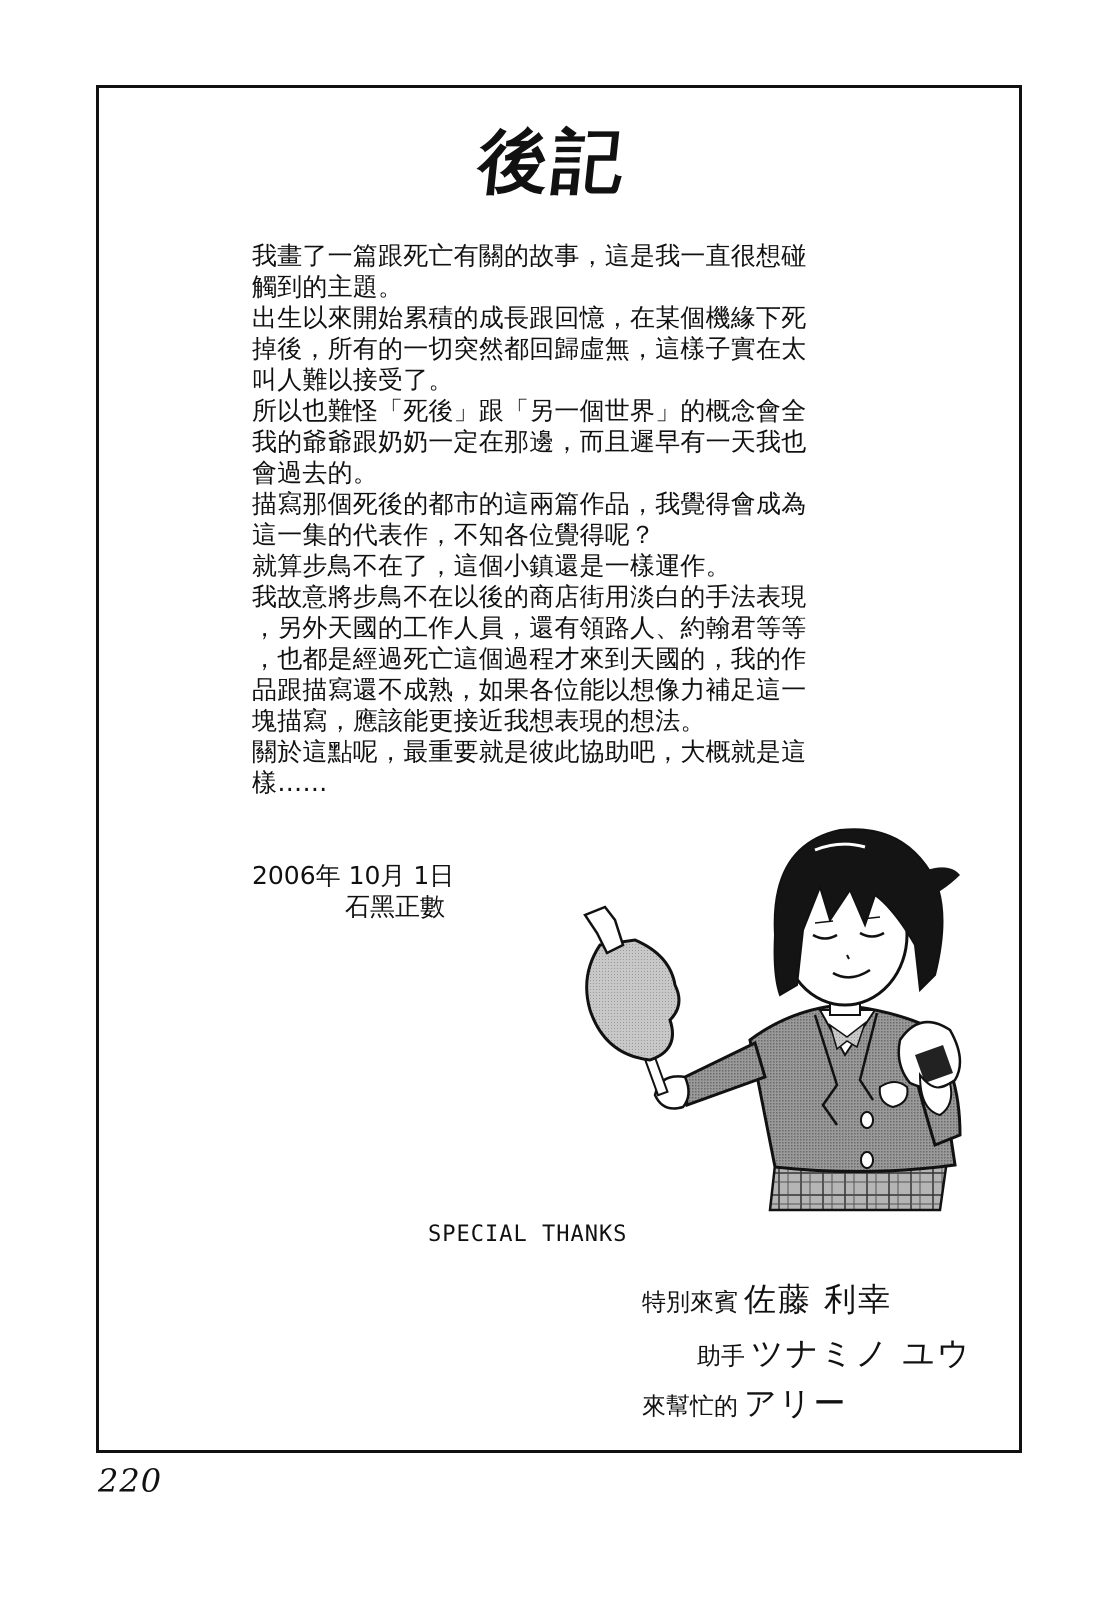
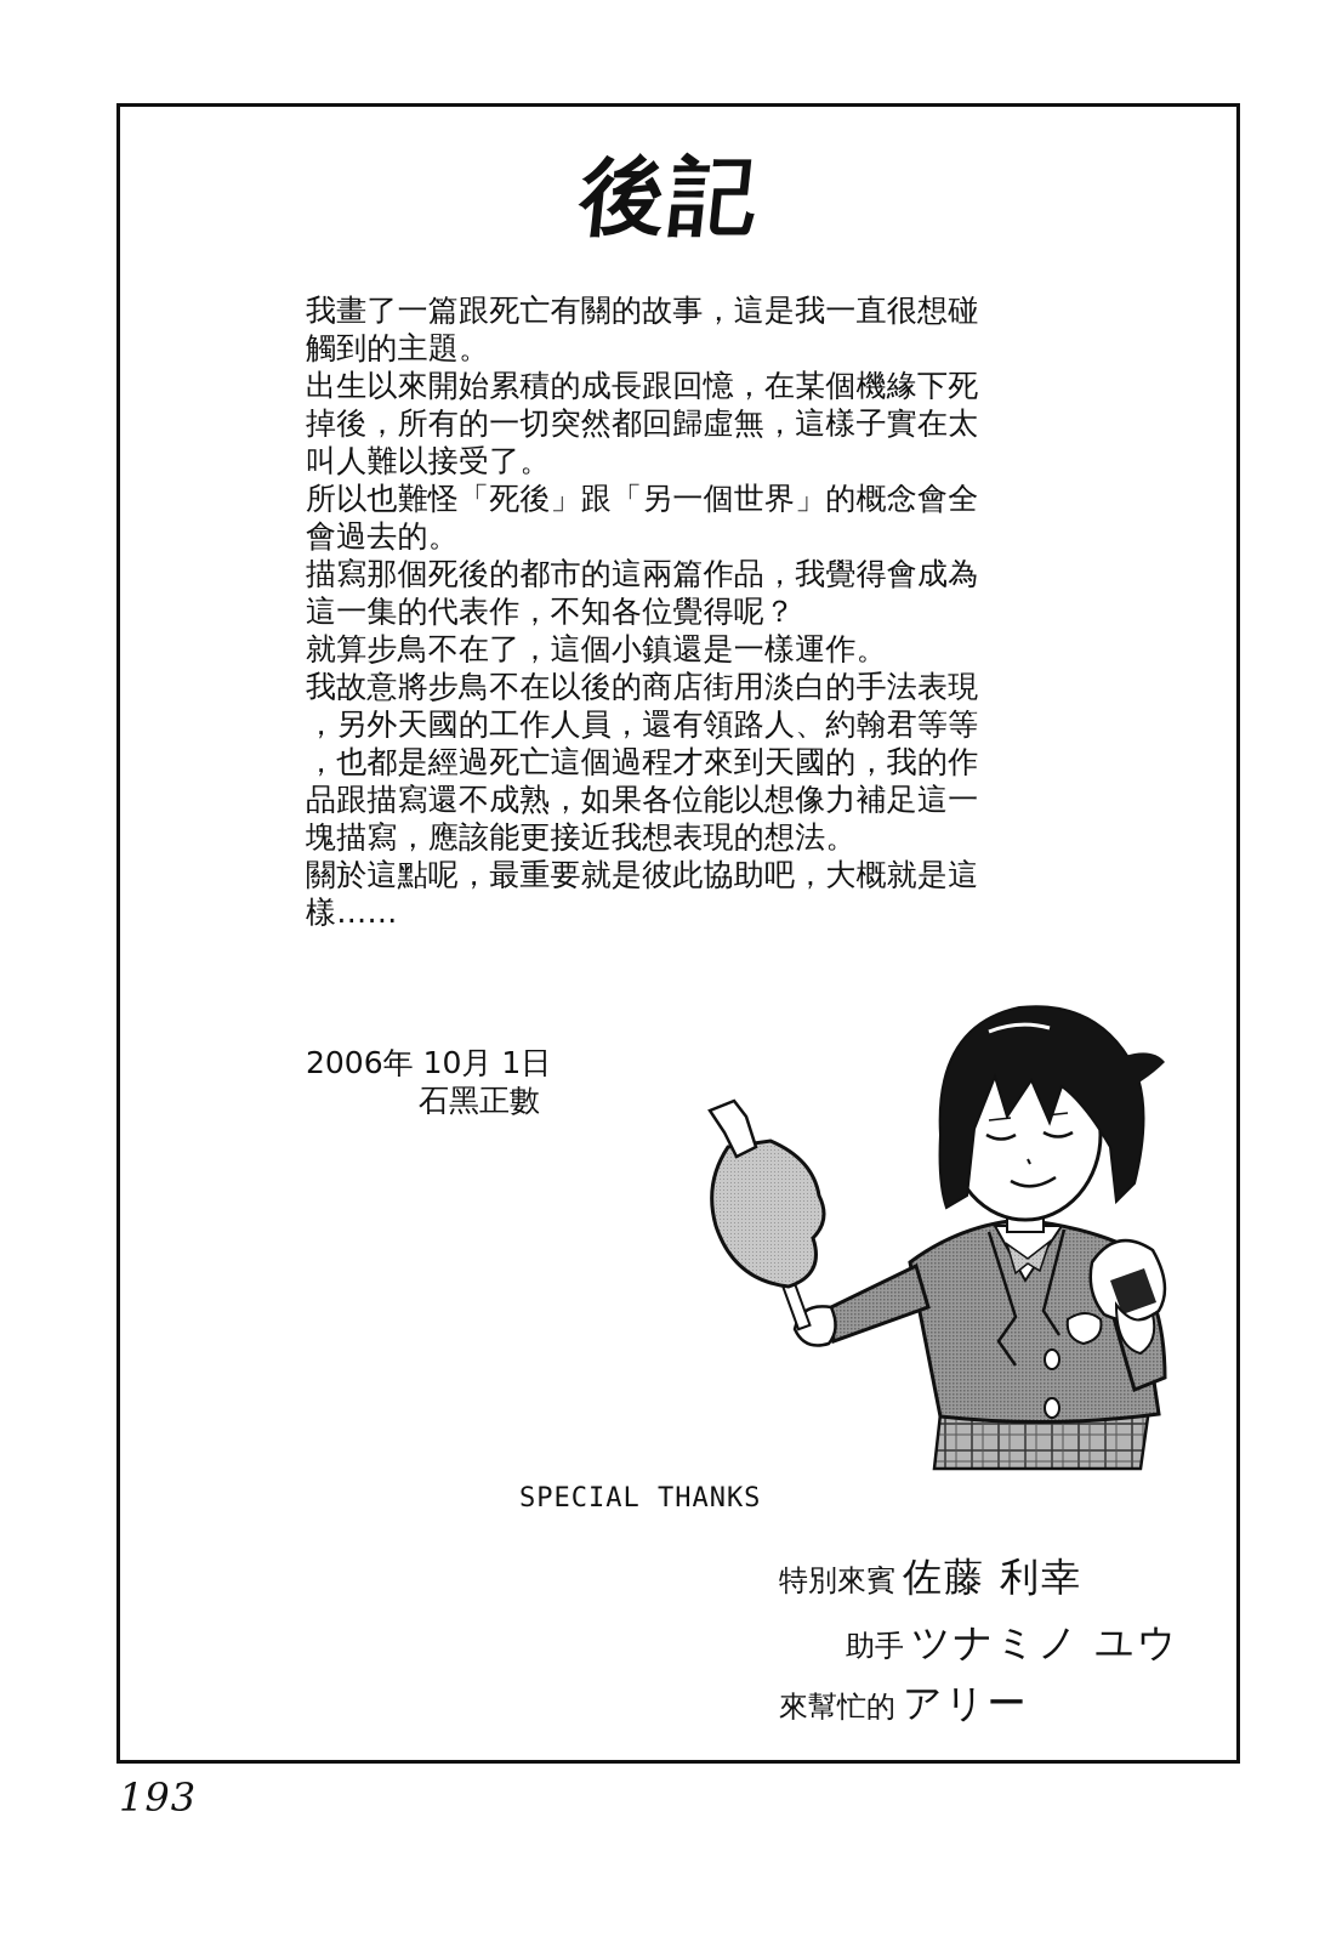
  我畫了一篇跟死亡有關的故事，這是我一直很想碰
  觸到的主題。
  出生以來開始累積的成長跟回憶，在某個機緣下死
  掉後，所有的一切突然都回歸虛無，這樣子實在太
  叫人難以接受了。
  所以也難怪「死後」跟「另一個世界」的概念會全
- 我的爺爺跟奶奶一定在那邊，而且遲早有一天我也
  會過去的。
  描寫那個死後的都市的這兩篇作品，我覺得會成為
  這一集的代表作，不知各位覺得呢？
  就算步鳥不在了，這個小鎮還是一樣運作。
  我故意將步鳥不在以後的商店街用淡白的手法表現
  ，另外天國的工作人員，還有領路人、約翰君等等
  ，也都是經過死亡這個過程才來到天國的，我的作
  品跟描寫還不成熟，如果各位能以想像力補足這一
  塊描寫，應該能更接近我想表現的想法。
  關於這點呢，最重要就是彼此協助吧，大概就是這
  樣……
  2006年 10月 1日
  石黑正數
  SPECIAL THANKS
  特別來賓 佐藤 利幸
  助手 ツナミノ ユウ
  來幫忙的 アリー
- 220
+ 193
